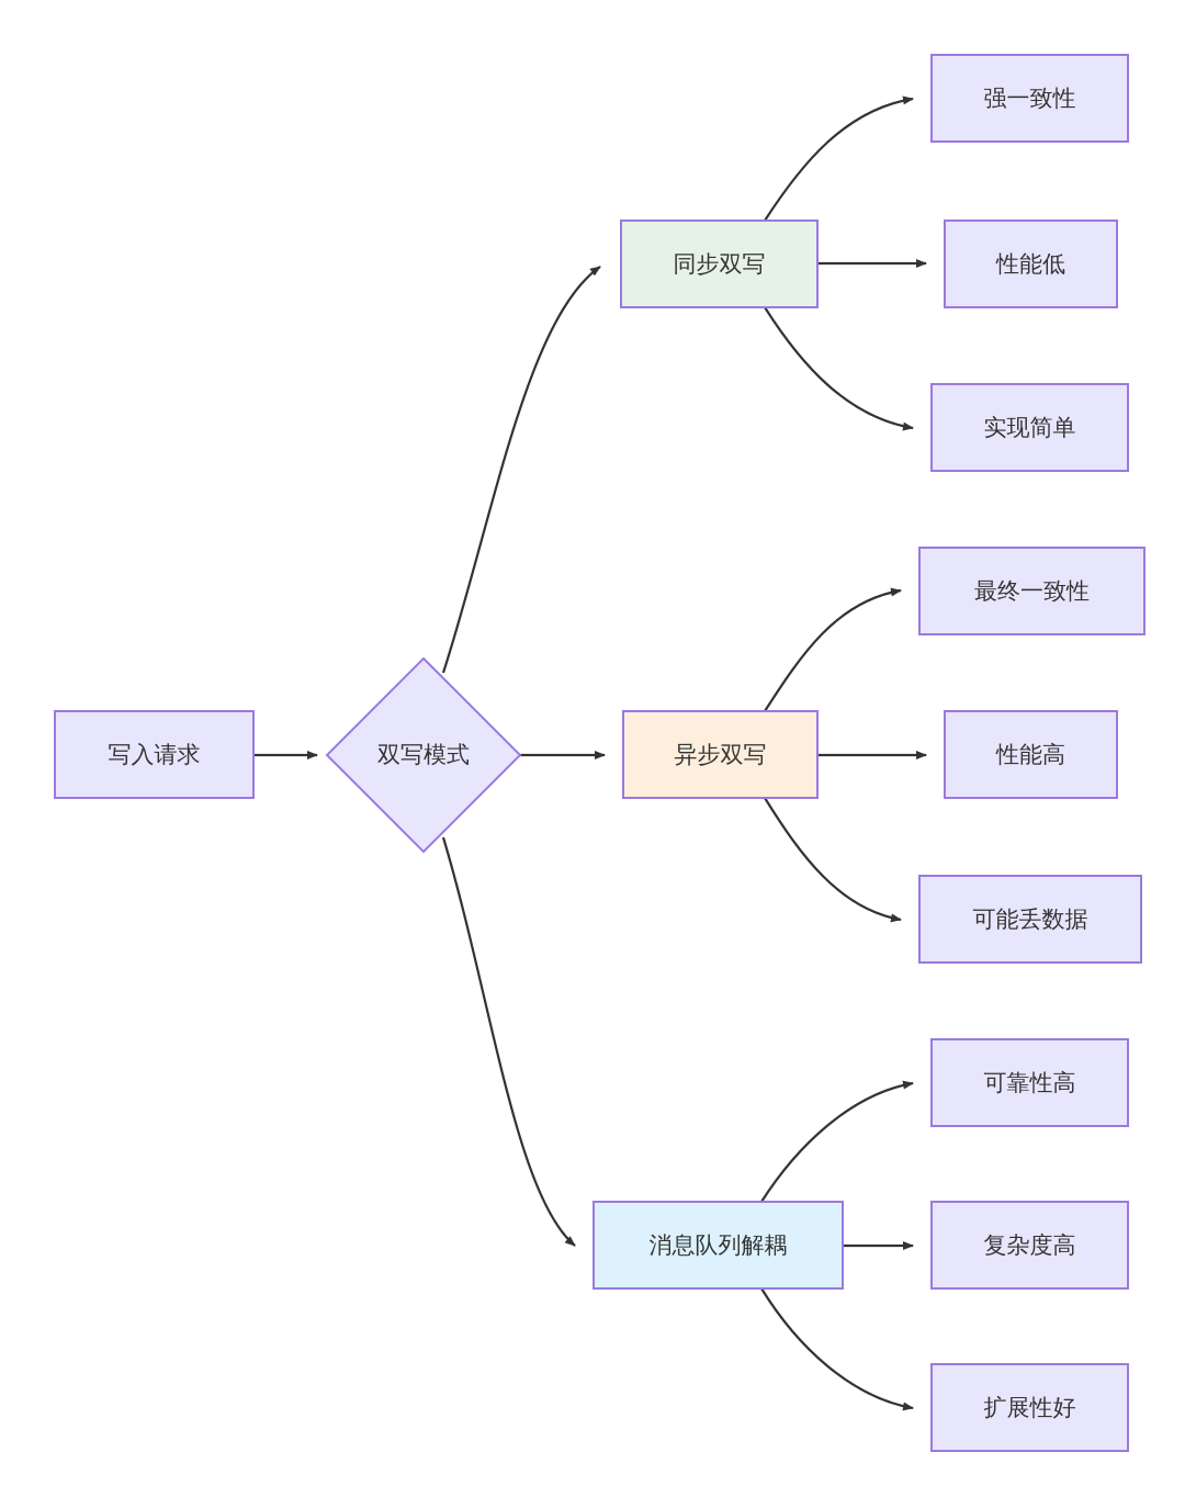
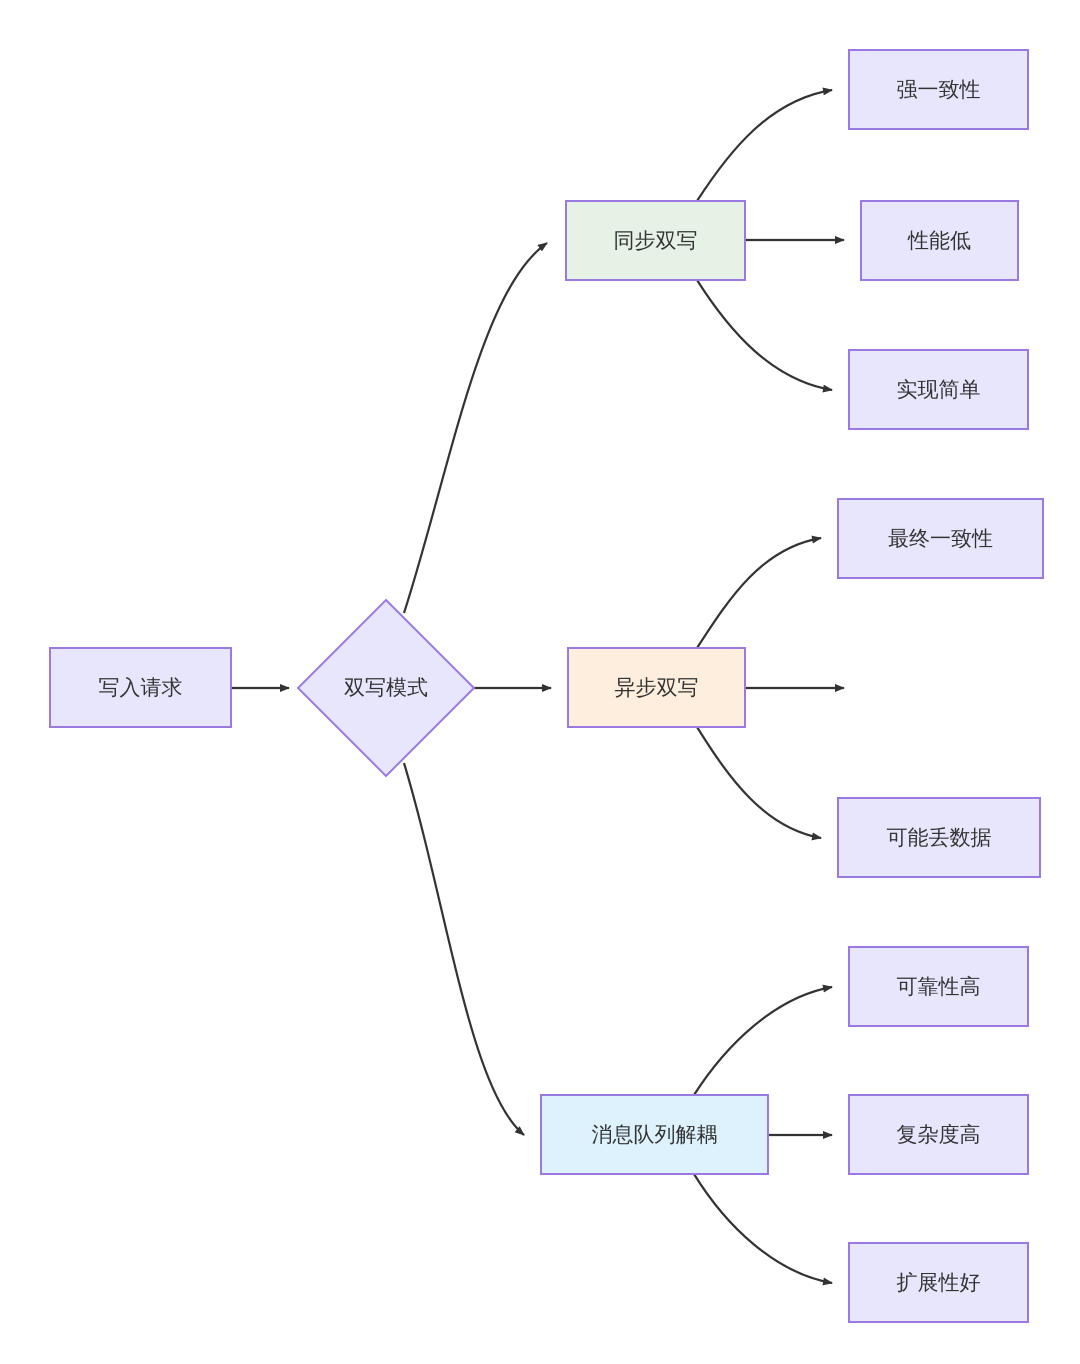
  写入请求
  双写模式
  同步双写
  异步双写
  消息队列解耦
  强一致性
  性能低
  实现简单
  最终一致性
- 性能高
  可能丢数据
  可靠性高
  复杂度高
  扩展性好
